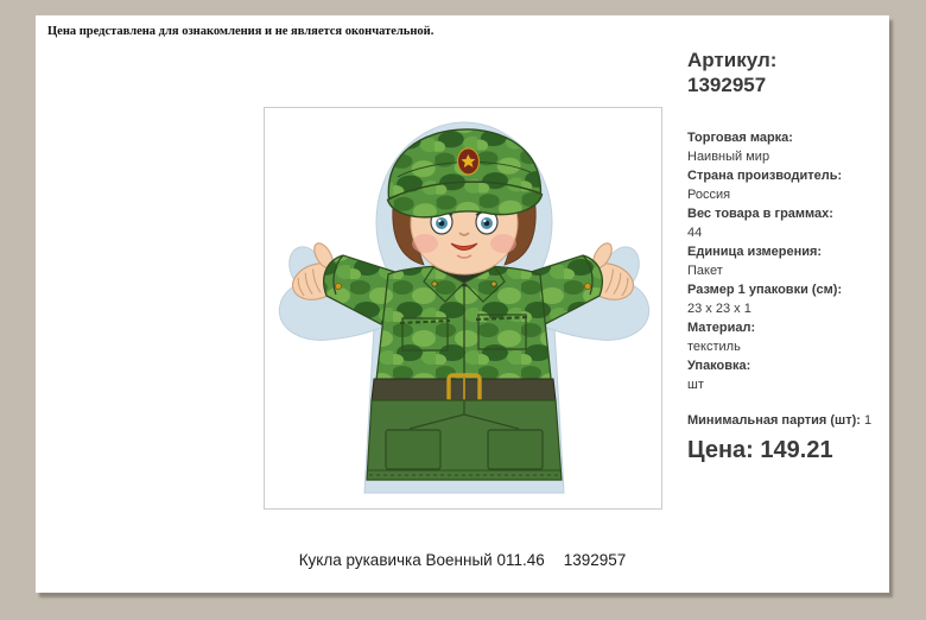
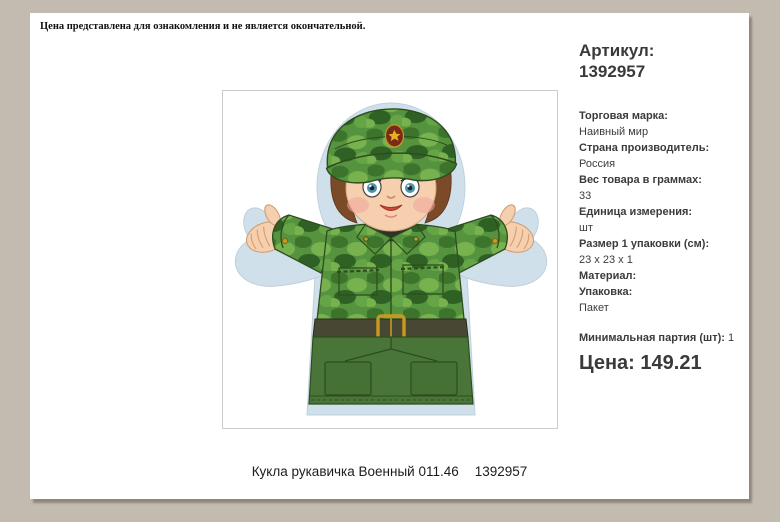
  Цена представлена для ознакомления и не является окончательной.
  Артикул:
  1392957
  Торговая марка:
  Наивный мир
  Страна производитель:
  Россия
  Вес товара в граммах:
- 44
+ 33
  Единица измерения:
- Пакет
+ шт
  Размер 1 упаковки (см):
  23 x 23 x 1
  Материал:
- текстиль
  Упаковка:
- шт
+ Пакет
  Минимальная партия (шт): 1
  Цена: 149.21
  Кукла рукавичка Военный 011.46 1392957
